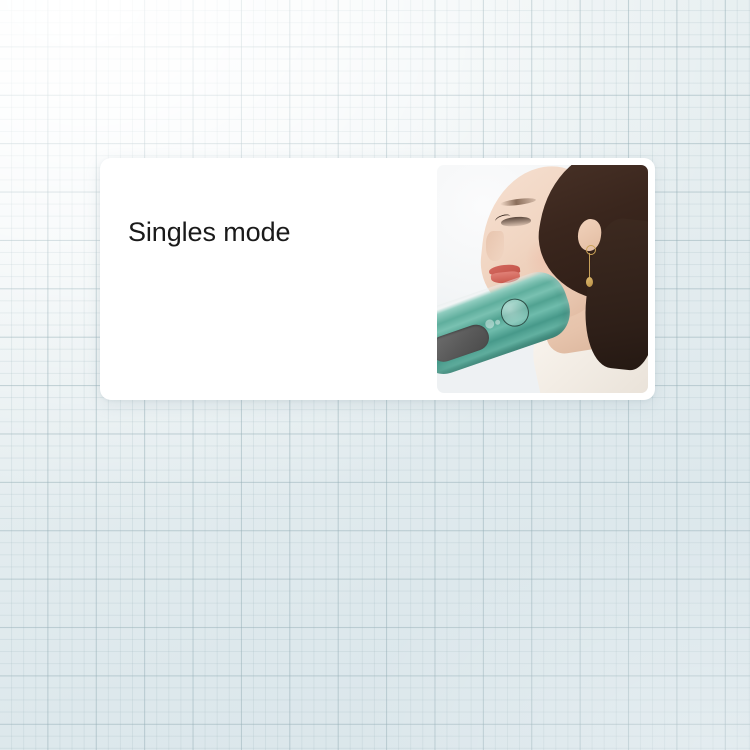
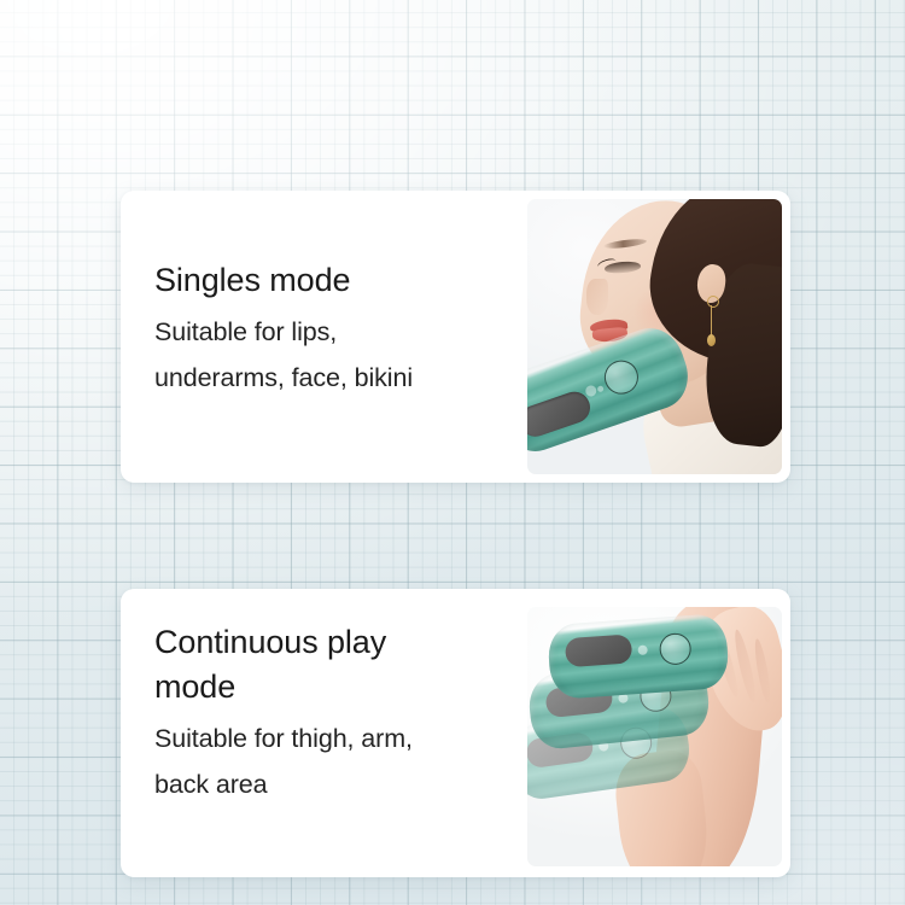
  Singles mode
+ Suitable for lips,
+ underarms, face, bikini
+ Continuous play
+ mode
+ Suitable for thigh, arm,
+ back area
